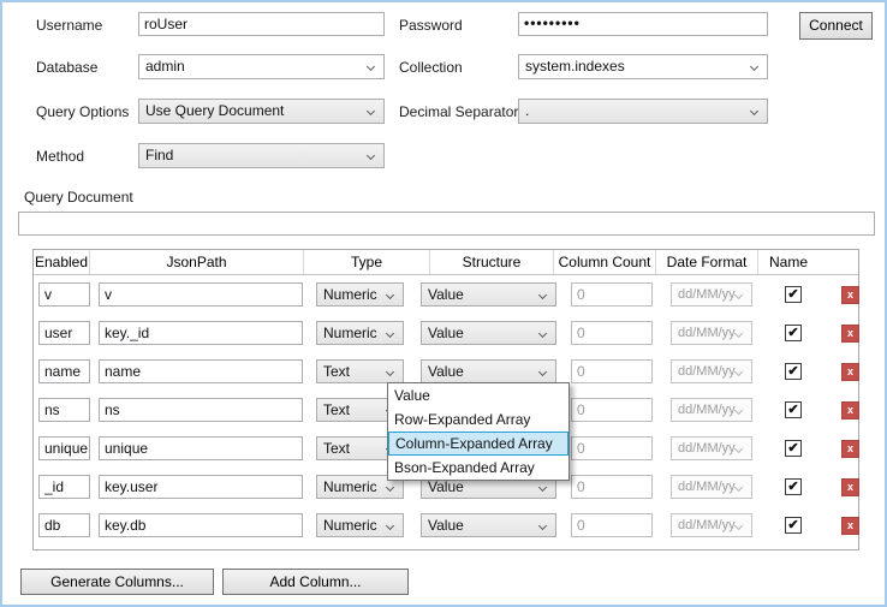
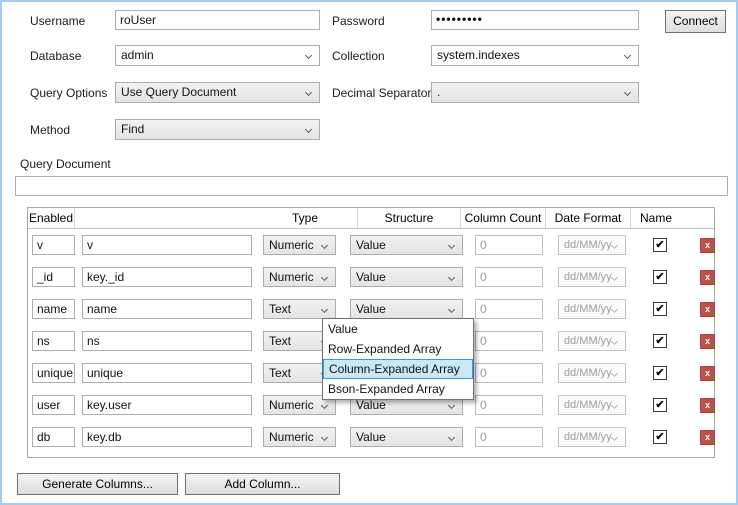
  Username
  roUser
  Password
  •••••••••
  Connect
  Database
  admin
  Collection
  system.indexes
  Query Options
  Use Query Document
  Decimal Separator
  .
  Method
  Find
  Query Document
  Enabled
- JsonPath
  Type
  Structure
  Column Count
  Date Format
  Name
  v
  v
  Numeric
  Value
  0
  dd/MM/yy
  ✔
  x
- user
+ _id
  key._id
  Numeric
  Value
  0
  dd/MM/yy
  ✔
  x
  name
  name
  Text
  Value
  0
  dd/MM/yy
  ✔
  x
  ns
  ns
  Text
  0
  dd/MM/yy
  ✔
  x
  unique
  unique
  Text
  0
  dd/MM/yy
  ✔
  x
- _id
+ user
  key.user
  Numeric
  Value
  0
  dd/MM/yy
  ✔
  x
  db
  key.db
  Numeric
  Value
  0
  dd/MM/yy
  ✔
  x
  Value
  Row-Expanded Array
  Column-Expanded Array
  Bson-Expanded Array
  Generate Columns...
  Add Column...
